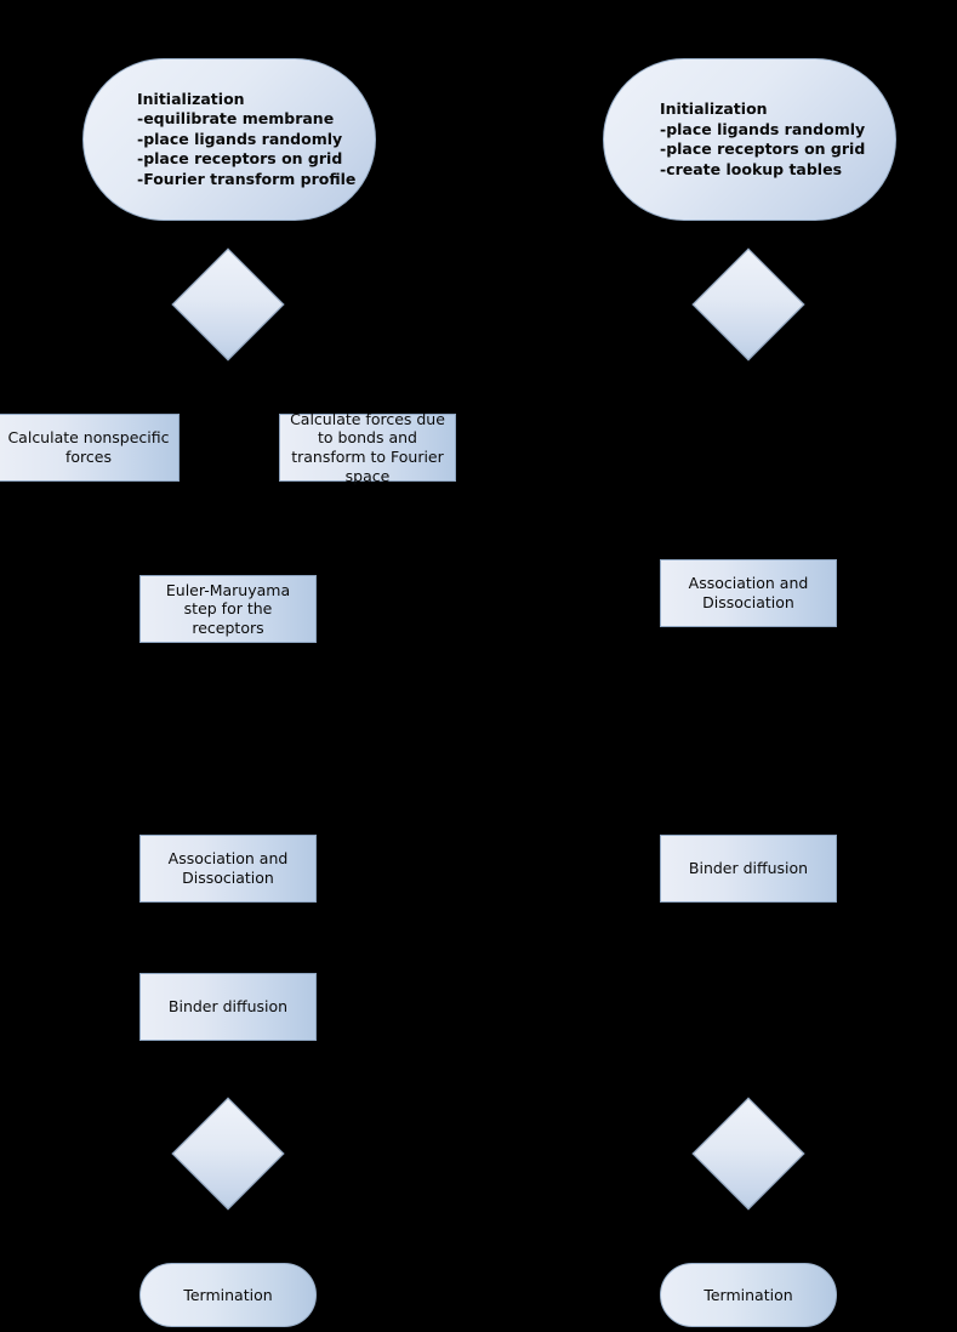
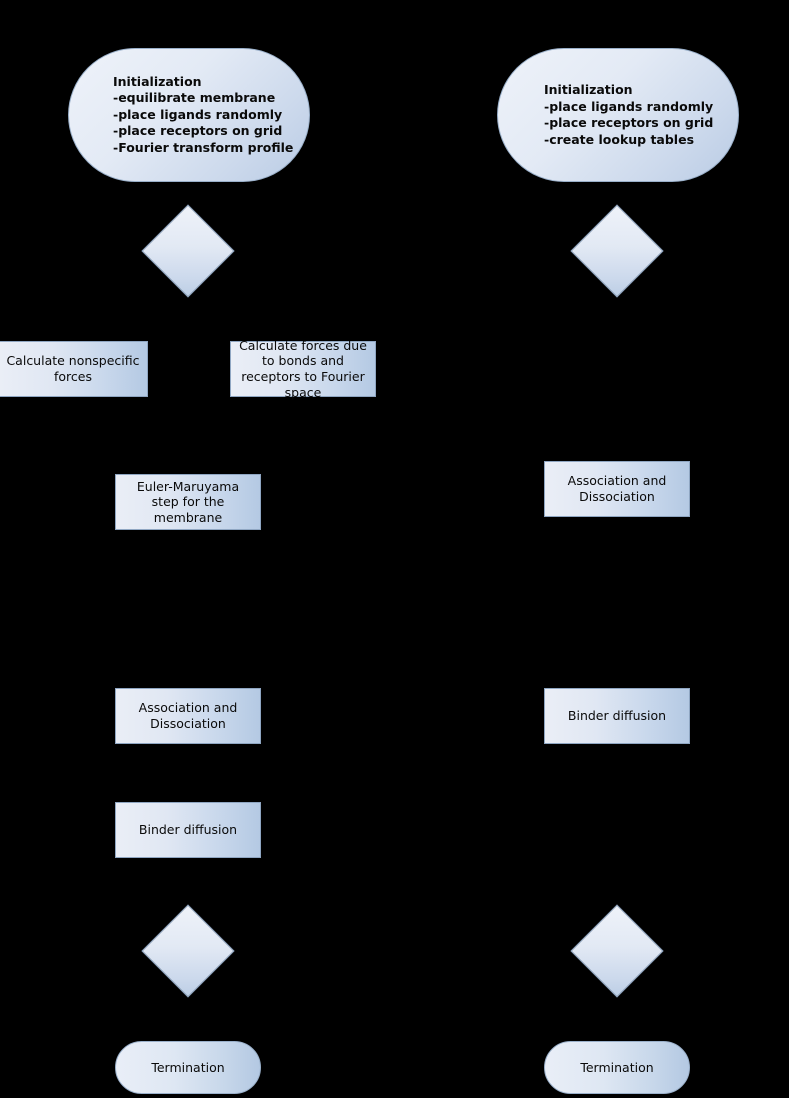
  Initialization
  -equilibrate membrane
  -place ligands randomly
  -place receptors on grid
  -Fourier transform profile
  Calculate nonspecific forces
- Calculate forces due to bonds and transform to Fourier space
+ Calculate forces due to bonds and receptors to Fourier space
- Euler-Maruyama step for the receptors
+ Euler-Maruyama step for the membrane
  Association and Dissociation
  Binder diffusion
  Termination
  Initialization
  -place ligands randomly
  -place receptors on grid
  -create lookup tables
  Association and Dissociation
  Binder diffusion
  Termination
